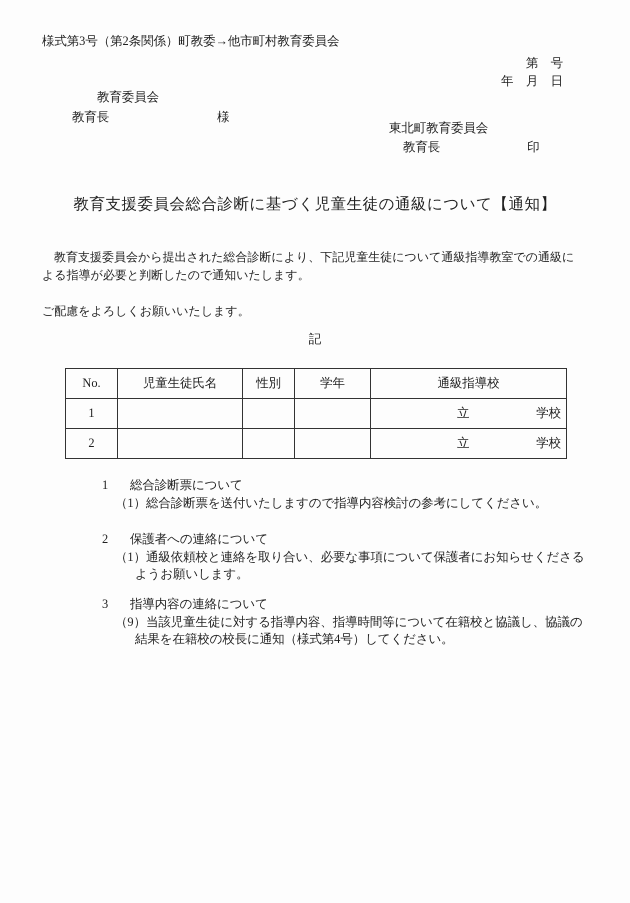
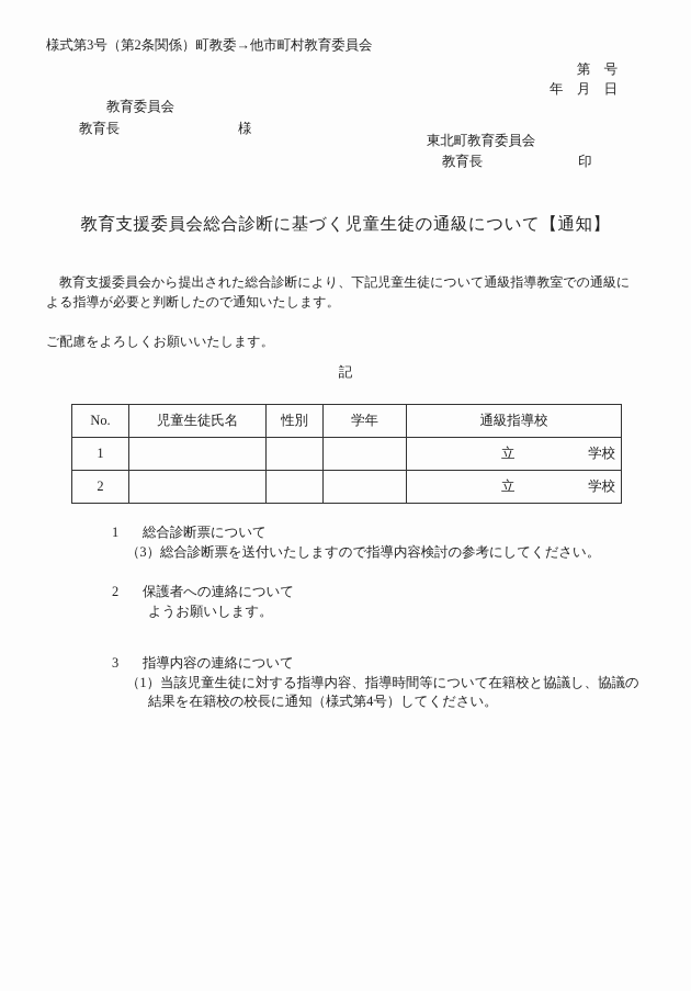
  様式第3号（第2条関係）町教委→他市町村教育委員会
  第 号
  年 月 日
  教育委員会
  教育長 様
  東北町教育委員会
  教育長 印
  教育支援委員会総合診断に基づく児童生徒の通級について【通知】
  教育支援委員会から提出された総合診断により、下記児童生徒について通級指導教室での通級に
  よる指導が必要と判断したので通知いたします。
  ご配慮をよろしくお願いいたします。
  記
  No.	児童生徒氏名	性別	学年	通級指導校
  1				立 学校
  2				立 学校
  1 総合診断票について
- （1）総合診断票を送付いたしますので指導内容検討の参考にしてください。
+ （3）総合診断票を送付いたしますので指導内容検討の参考にしてください。
  2 保護者への連絡について
- （1）通級依頼校と連絡を取り合い、必要な事項について保護者にお知らせくださる
  ようお願いします。
  3 指導内容の連絡について
- （9）当該児童生徒に対する指導内容、指導時間等について在籍校と協議し、協議の
+ （1）当該児童生徒に対する指導内容、指導時間等について在籍校と協議し、協議の
  結果を在籍校の校長に通知（様式第4号）してください。
